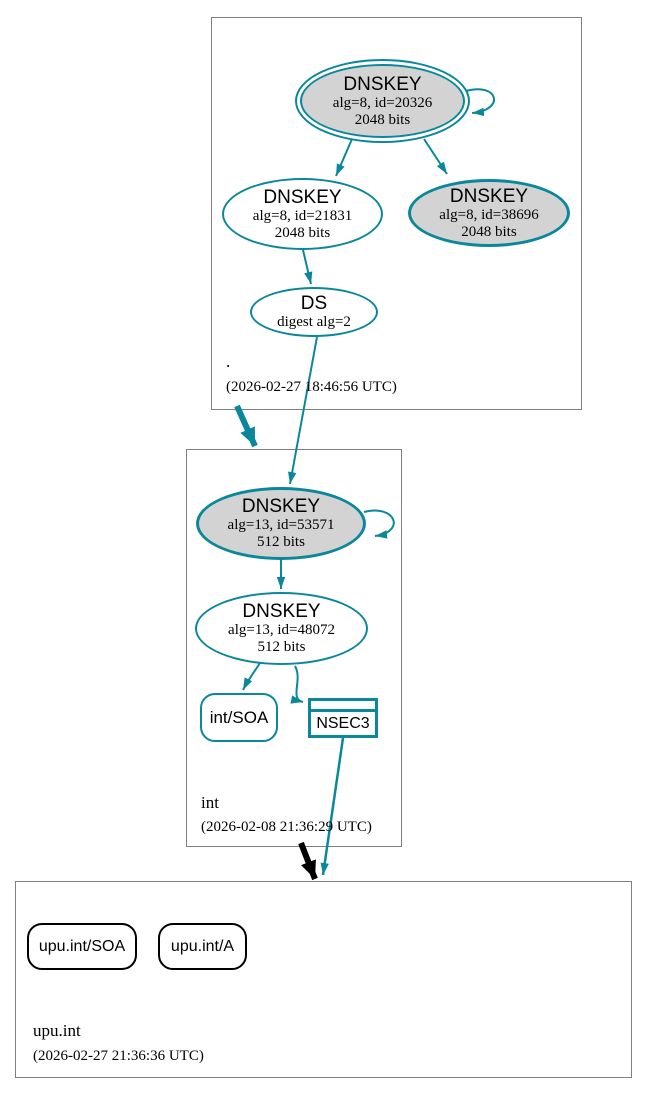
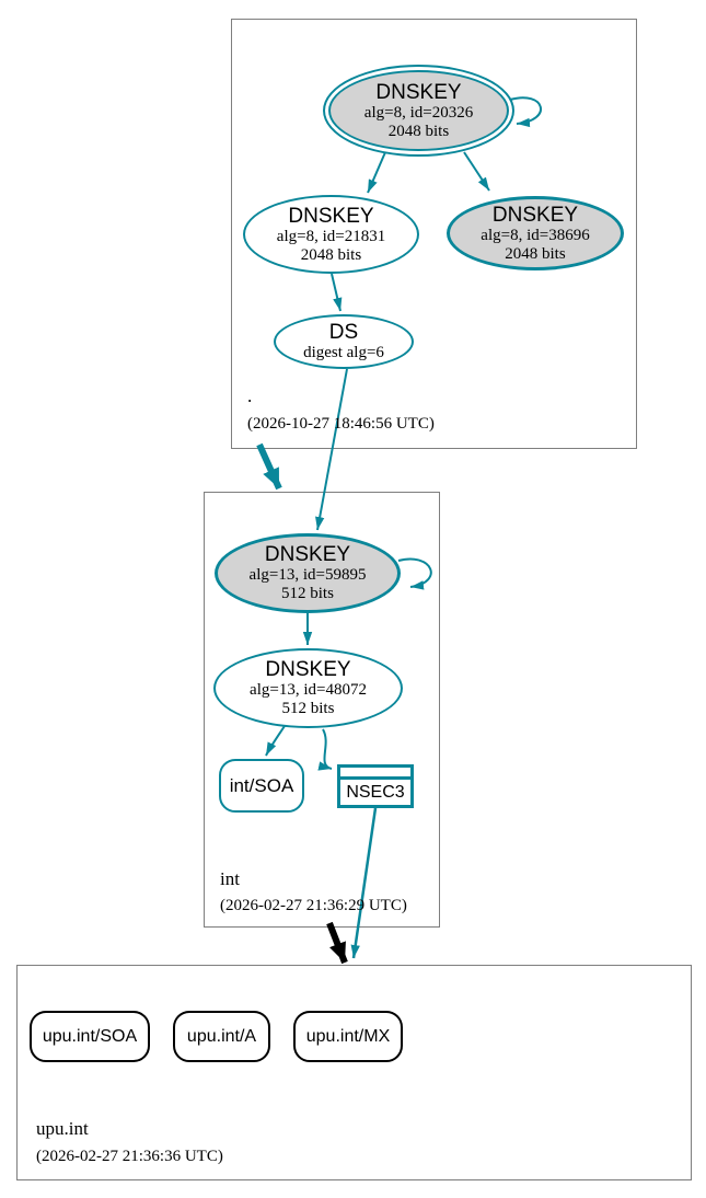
  .
- (2026-02-27 18:46:56 UTC)
+ (2026-10-27 18:46:56 UTC)
  int
- (2026-02-08 21:36:29 UTC)
+ (2026-02-27 21:36:29 UTC)
  upu.int
  (2026-02-27 21:36:36 UTC)
  DNSKEY
  alg=8, id=20326
  2048 bits
  DNSKEY
  alg=8, id=21831
  2048 bits
  DNSKEY
  alg=8, id=38696
  2048 bits
  DS
- digest alg=2
+ digest alg=6
  DNSKEY
- alg=13, id=53571
+ alg=13, id=59895
  512 bits
  DNSKEY
  alg=13, id=48072
  512 bits
  int/SOA
  NSEC3
  upu.int/SOA
  upu.int/A
+ upu.int/MX
